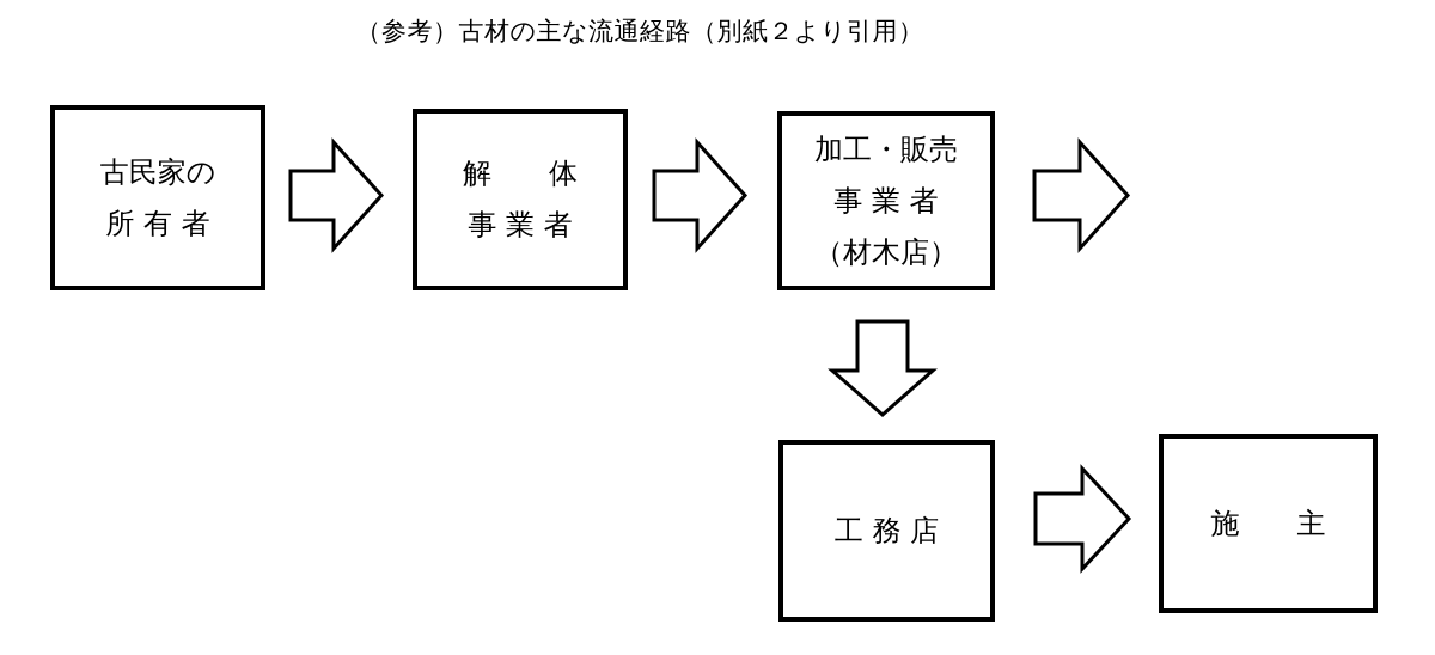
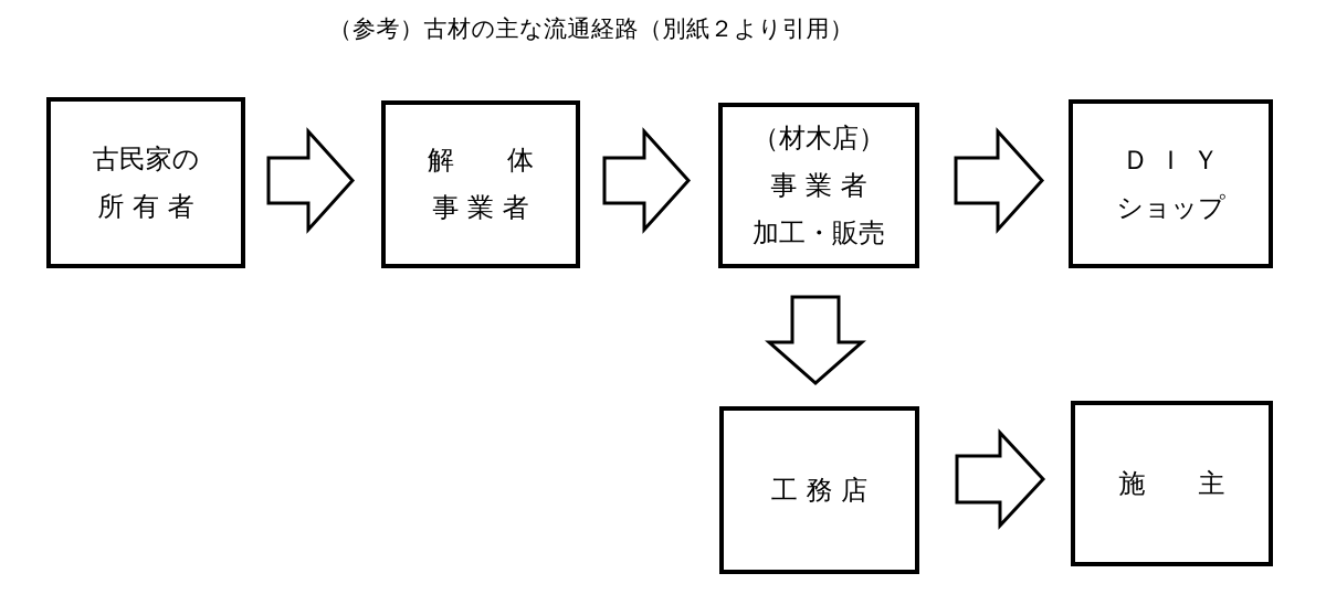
  （参考）古材の主な流通経路（別紙２より引用）
  古民家の
  所 有 者
  解 体
  事 業 者
- 加工・販売
+ （材木店）
  事 業 者
- （材木店）
+ 加工・販売
+ Ｄ Ｉ Ｙ
+ ショップ
  工 務 店
  施 主
